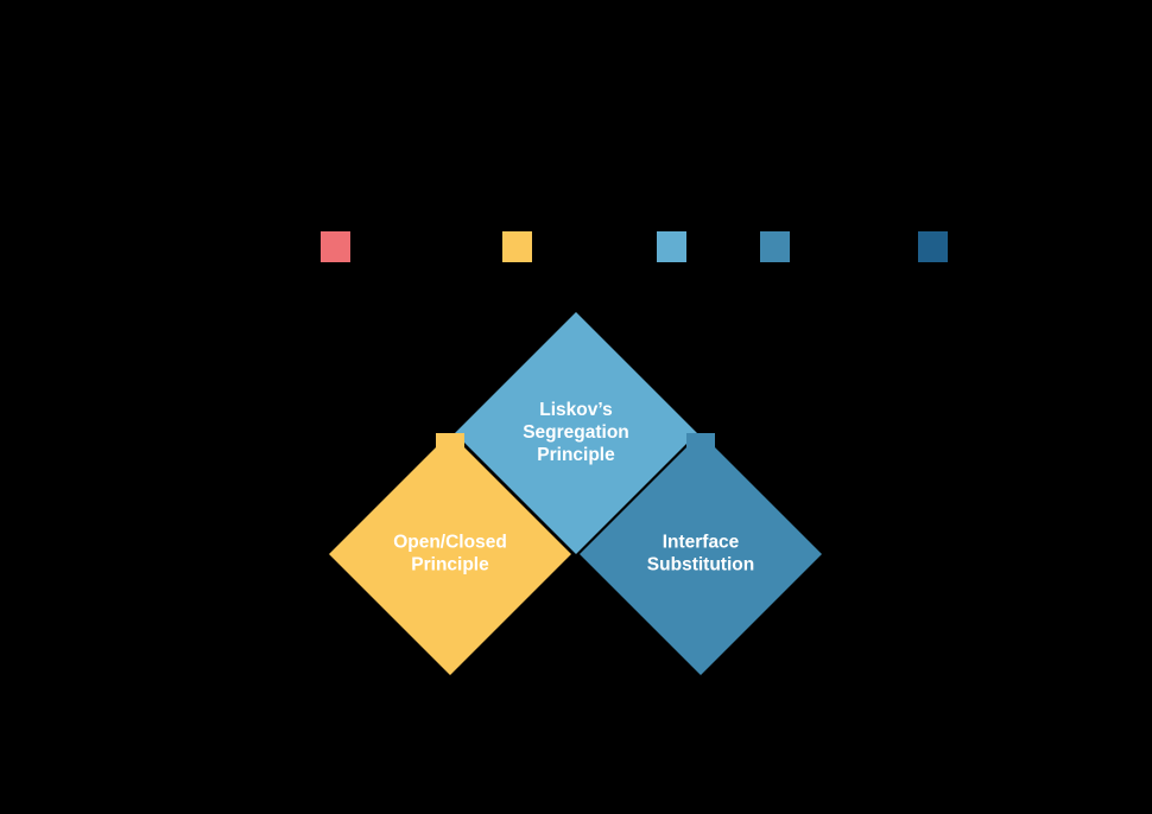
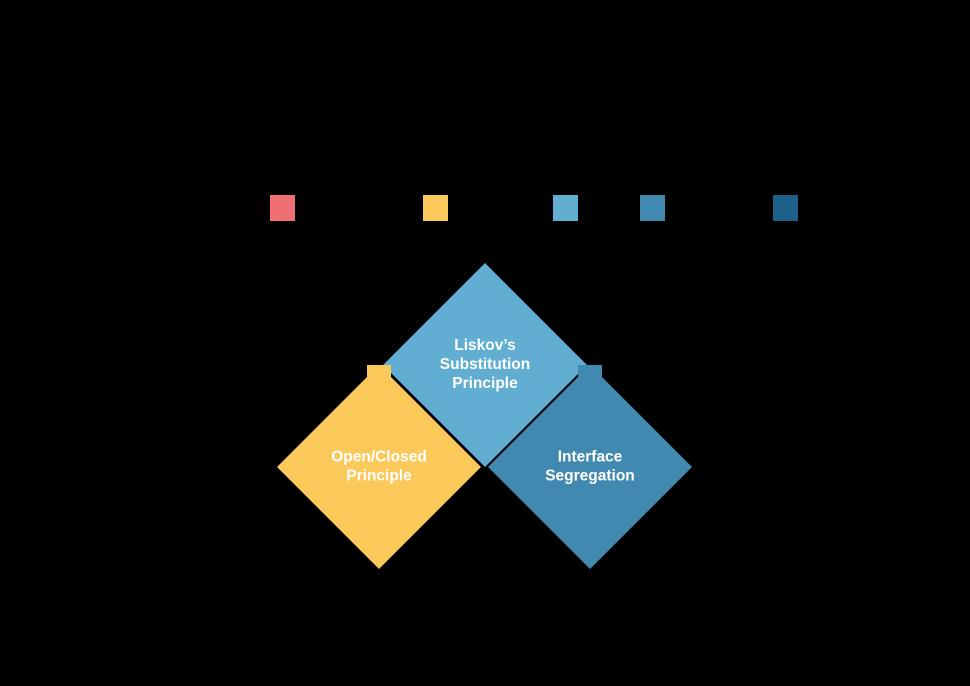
- Liskov’s Segregation Principle
+ Liskov’s Substitution Principle
  Open/Closed Principle
- Interface Substitution
+ Interface Segregation
